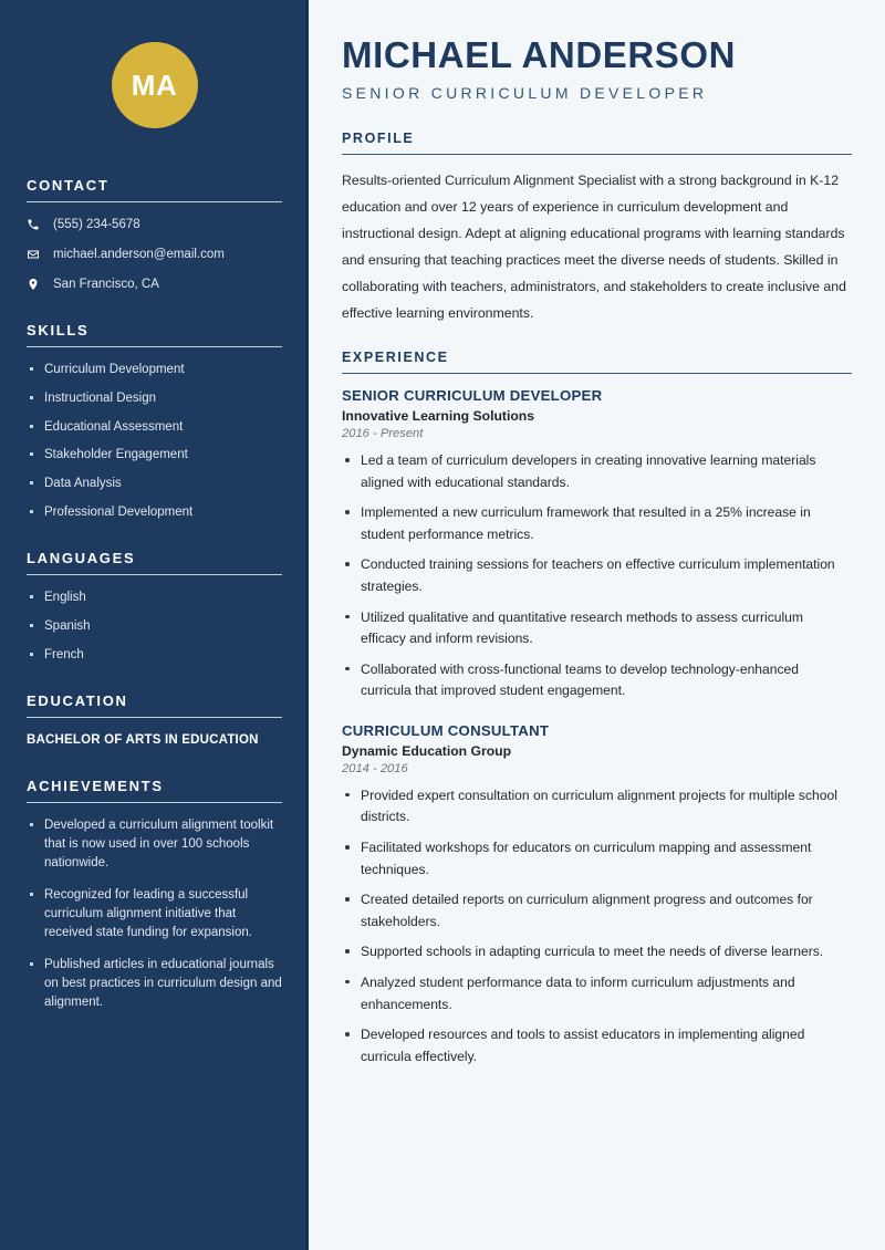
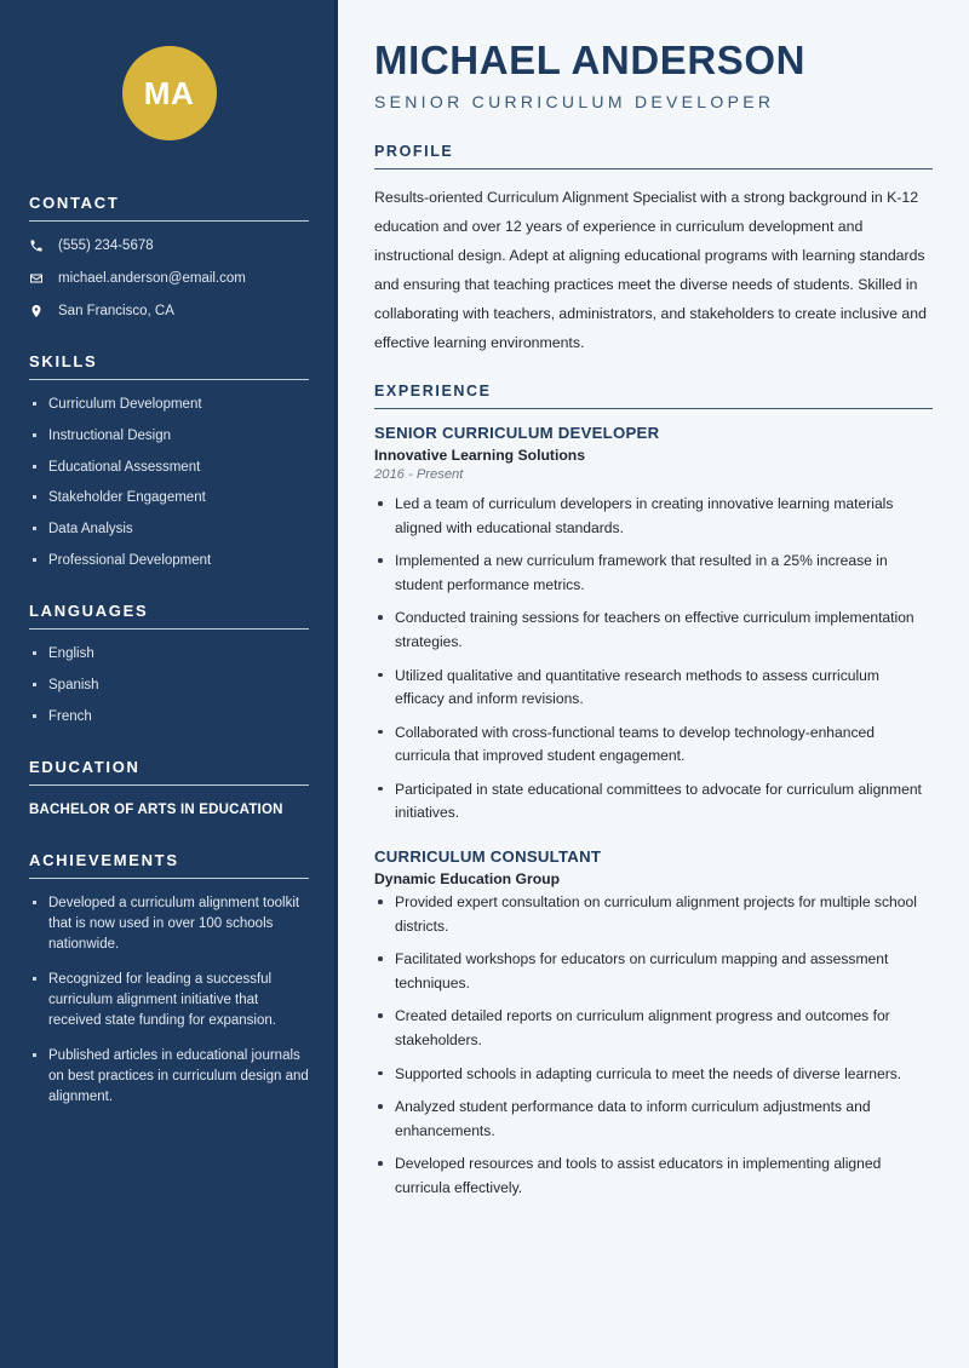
  MA
  CONTACT
  (555) 234-5678
  michael.anderson@email.com
  San Francisco, CA
  SKILLS
  Curriculum Development
  Instructional Design
  Educational Assessment
  Stakeholder Engagement
  Data Analysis
  Professional Development
  LANGUAGES
  English
  Spanish
  French
  EDUCATION
  BACHELOR OF ARTS IN EDUCATION
  ACHIEVEMENTS
  Developed a curriculum alignment toolkit that is now used in over 100 schools nationwide.
  Recognized for leading a successful curriculum alignment initiative that received state funding for expansion.
  Published articles in educational journals on best practices in curriculum design and alignment.
  MICHAEL ANDERSON
  SENIOR CURRICULUM DEVELOPER
  PROFILE
  Results-oriented Curriculum Alignment Specialist with a strong background in K-12 education and over 12 years of experience in curriculum development and instructional design. Adept at aligning educational programs with learning standards and ensuring that teaching practices meet the diverse needs of students. Skilled in collaborating with teachers, administrators, and stakeholders to create inclusive and effective learning environments.
  EXPERIENCE
  SENIOR CURRICULUM DEVELOPER
  Innovative Learning Solutions
  2016 - Present
  Led a team of curriculum developers in creating innovative learning materials aligned with educational standards.
  Implemented a new curriculum framework that resulted in a 25% increase in student performance metrics.
  Conducted training sessions for teachers on effective curriculum implementation strategies.
  Utilized qualitative and quantitative research methods to assess curriculum efficacy and inform revisions.
  Collaborated with cross-functional teams to develop technology-enhanced curricula that improved student engagement.
+ Participated in state educational committees to advocate for curriculum alignment initiatives.
  CURRICULUM CONSULTANT
  Dynamic Education Group
- 2014 - 2016
  Provided expert consultation on curriculum alignment projects for multiple school districts.
  Facilitated workshops for educators on curriculum mapping and assessment techniques.
  Created detailed reports on curriculum alignment progress and outcomes for stakeholders.
  Supported schools in adapting curricula to meet the needs of diverse learners.
  Analyzed student performance data to inform curriculum adjustments and enhancements.
  Developed resources and tools to assist educators in implementing aligned curricula effectively.
